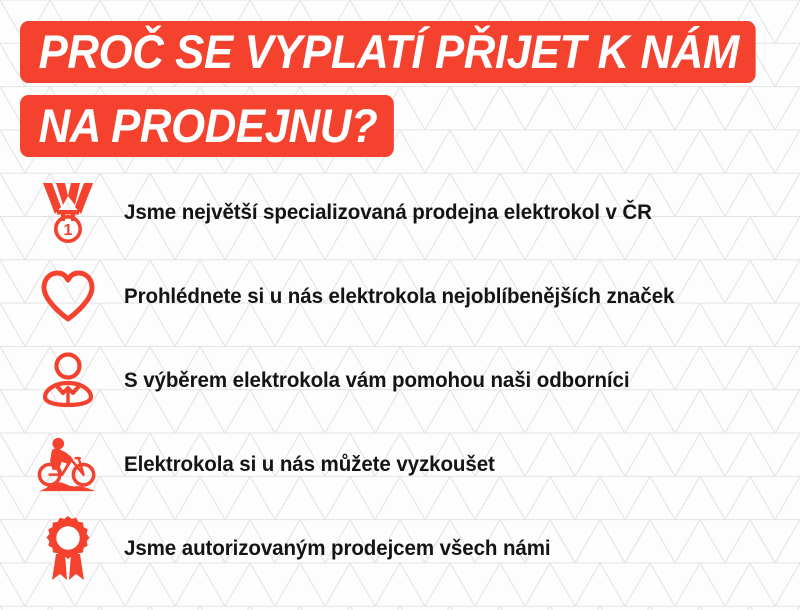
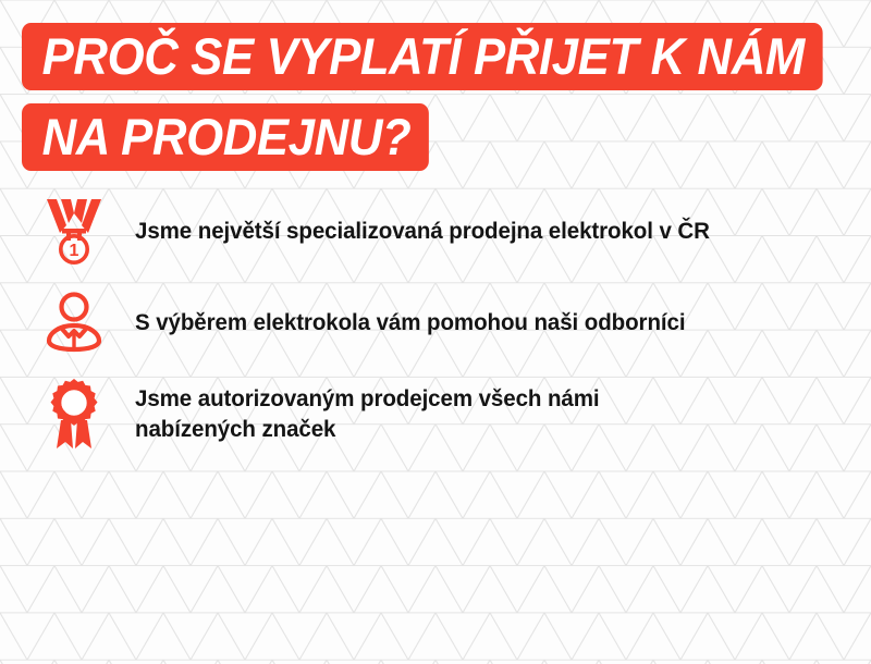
  PROČ SE VYPLATÍ PŘIJET K NÁM
  NA PRODEJNU?
  1
  Jsme největší specializovaná prodejna elektrokol v ČR
- Prohlédnete si u nás elektrokola nejoblíbenějších značek
  S výběrem elektrokola vám pomohou naši odborníci
- Elektrokola si u nás můžete vyzkoušet
  Jsme autorizovaným prodejcem všech námi
+ nabízených značek
